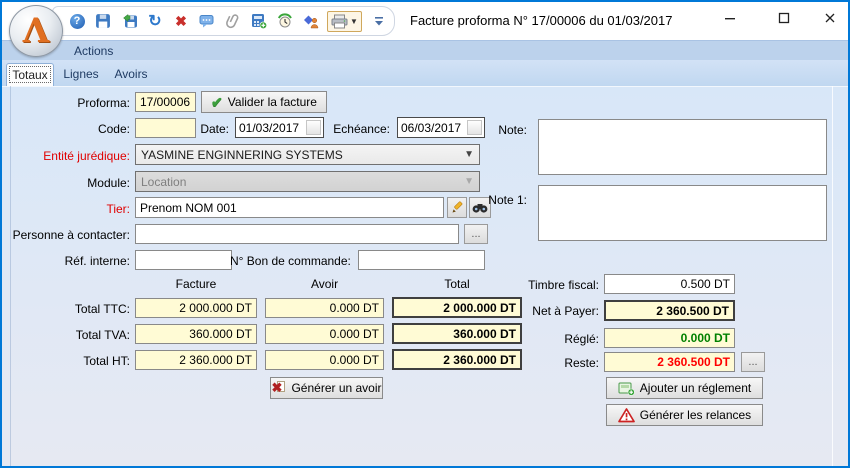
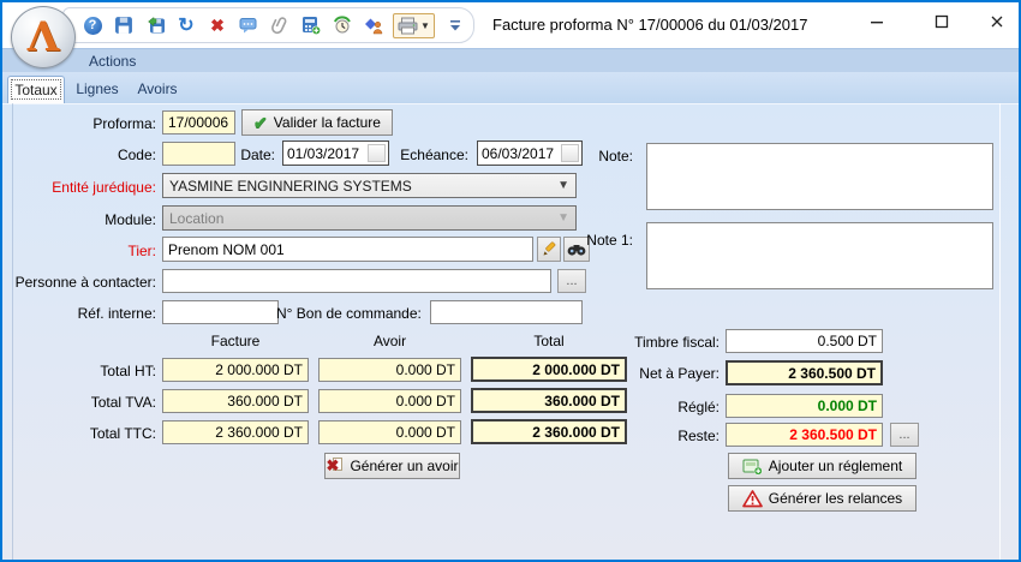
  Facture proforma N° 17/00006 du 01/03/2017
  ?
  ↻
  ✖
  ▼
  Λ
  Actions
  Totaux
  Lignes
  Avoirs
  Proforma:
  17/00006
  ✔
  Valider la facture
  Code:
  Date:
  01/03/2017
  Echéance:
  06/03/2017
  Entité jurédique:
  YASMINE ENGINNERING SYSTEMS
  ▼
  Module:
  Location
  ▼
  Tier:
  Prenom NOM 001
  Personne à contacter:
  ...
  Réf. interne:
  N° Bon de commande:
  Facture
  Avoir
  Total
- Total TTC:
+ Total HT:
  2 000.000 DT
  0.000 DT
  2 000.000 DT
  Total TVA:
  360.000 DT
  0.000 DT
  360.000 DT
- Total HT:
+ Total TTC:
  2 360.000 DT
  0.000 DT
  2 360.000 DT
  ✖
  Générer un avoir
  Note:
  Note 1:
  Timbre fiscal:
  0.500 DT
  Net à Payer:
  2 360.500 DT
  Réglé:
  0.000 DT
  Reste:
  2 360.500 DT
  ...
  Ajouter un réglement
  Générer les relances
